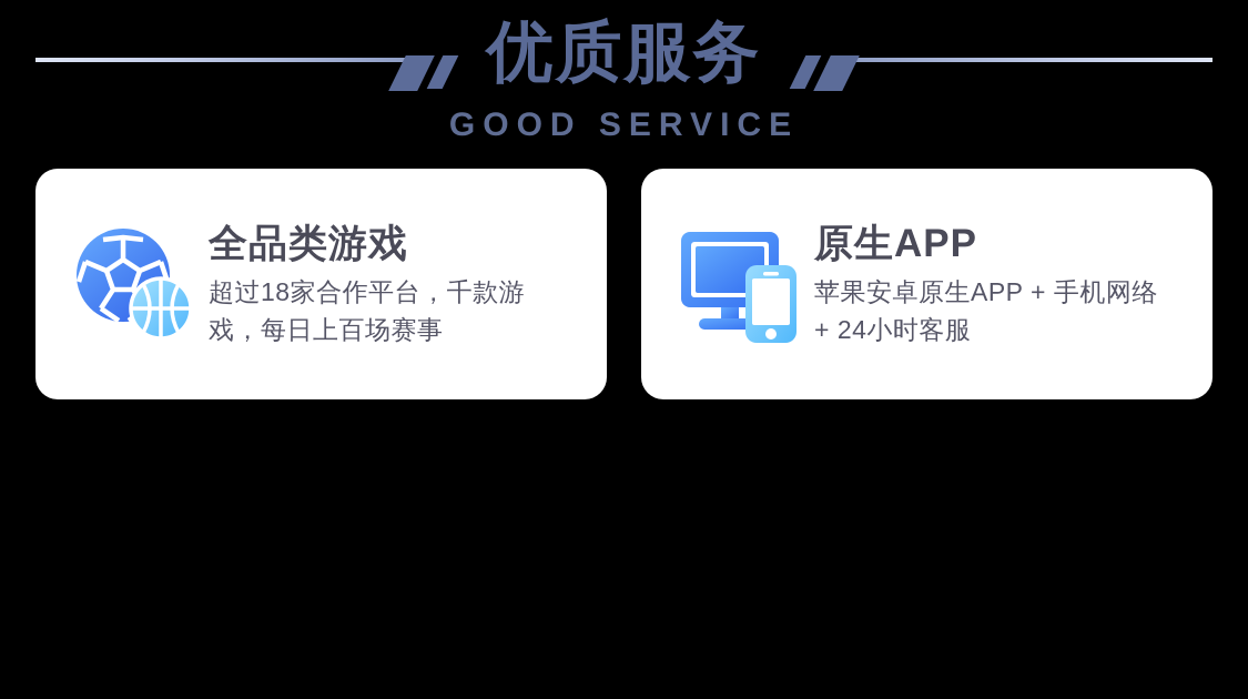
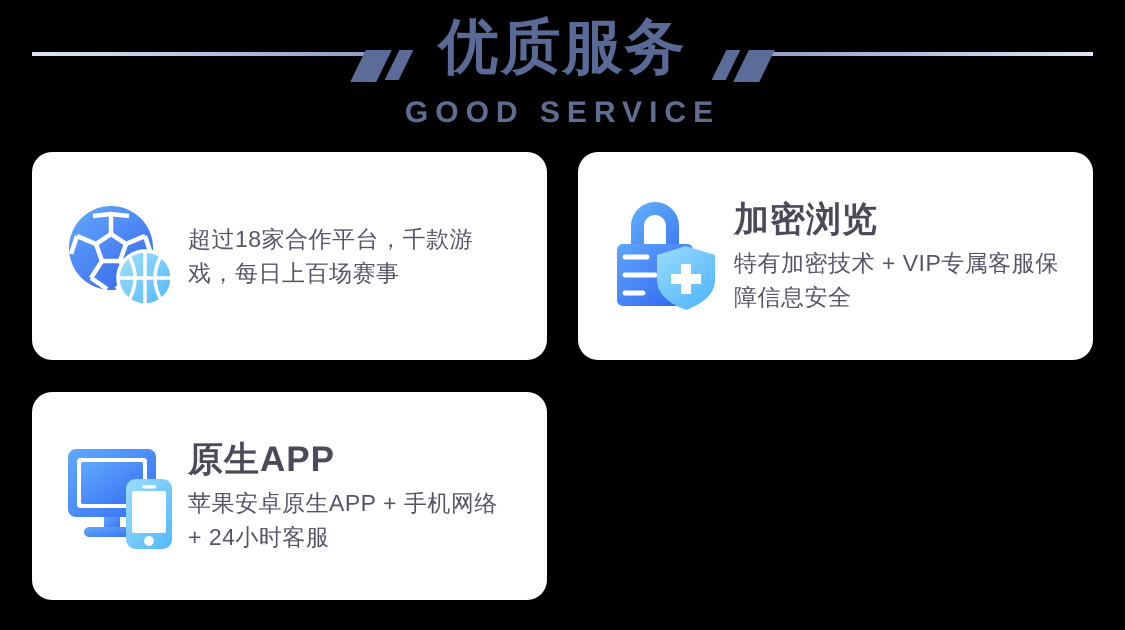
  优质服务
  GOOD SERVICE
- 全品类游戏
  超过18家合作平台，千款游戏，每日上百场赛事
+ 加密浏览
+ 特有加密技术 + VIP专属客服保障信息安全
  原生APP
  苹果安卓原生APP + 手机网络 + 24小时客服
